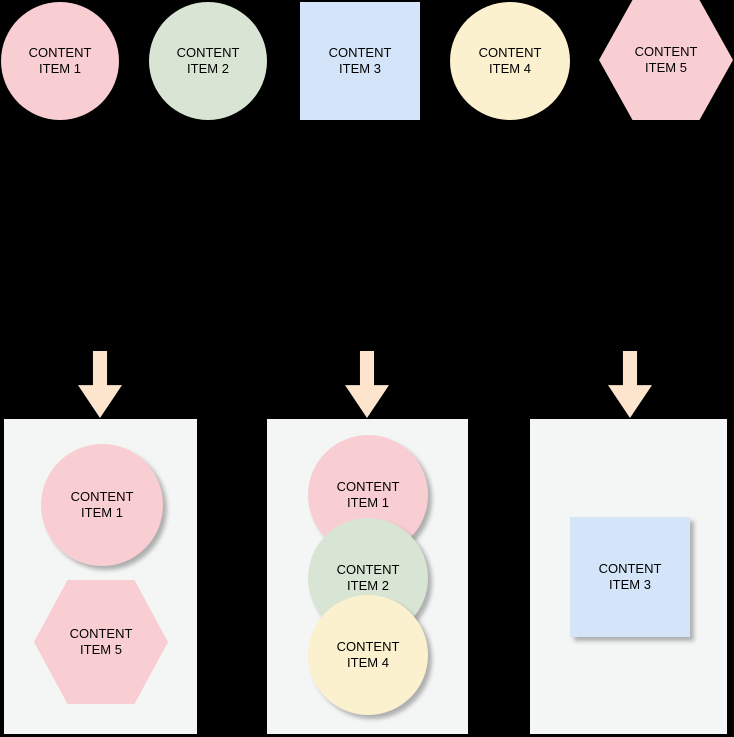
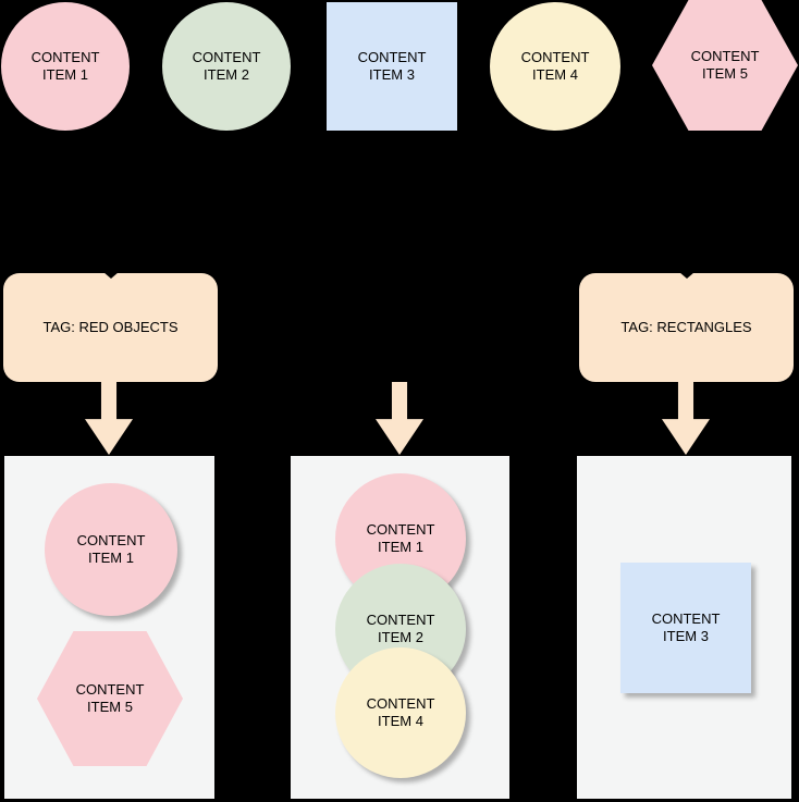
  CONTENT
  ITEM 1
  CONTENT
  ITEM 2
  CONTENT
  ITEM 3
  CONTENT
  ITEM 4
  CONTENT
  ITEM 5
+ TAG: RED OBJECTS
+ TAG: RECTANGLES
  CONTENT
  ITEM 1
  CONTENT
  ITEM 5
  CONTENT
  ITEM 1
  CONTENT
  ITEM 2
  CONTENT
  ITEM 4
  CONTENT
  ITEM 3
